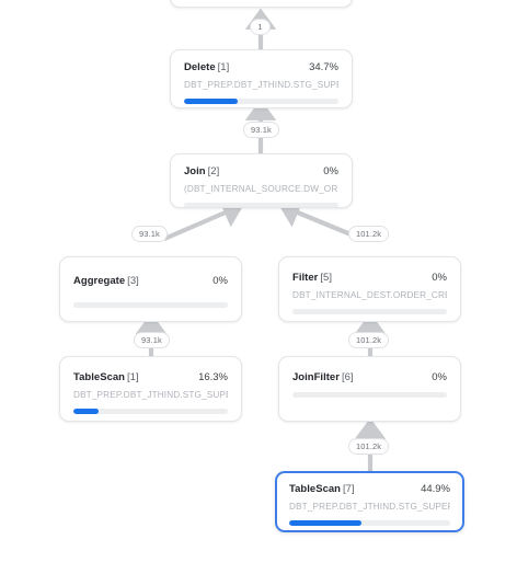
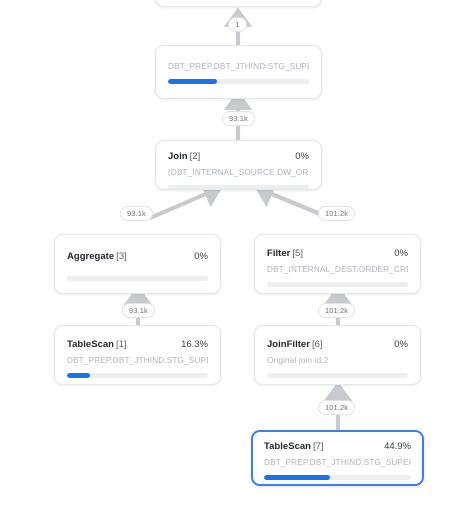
- Delete [1]
- 34.7%
  DBT_PREP.DBT_JTHIND.STG_SUP
  Join [2]
  0%
  (DBT_INTERNAL_SOURCE.DW_OR
  Aggregate [3]
  0%
  Filter [5]
  0%
  DBT_INTERNAL_DEST.ORDER_CR
  TableScan [1]
  16.3%
  DBT_PREP.DBT_JTHIND.STG_SUP
  JoinFilter [6]
  0%
+ Original join id:2
  TableScan [7]
  44.9%
  DBT_PREP.DBT_JTHIND.STG_SUPE
  1
  93.1k
  93.1k
  101.2k
  93.1k
  101.2k
  101.2k
